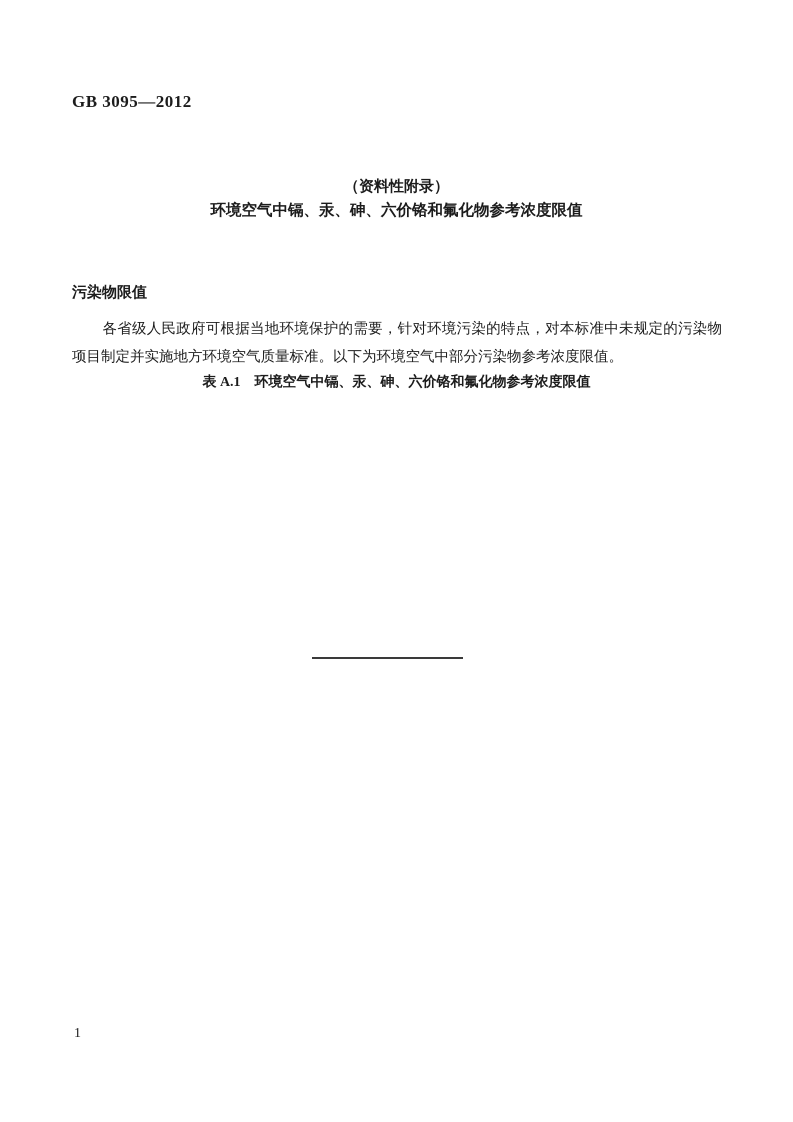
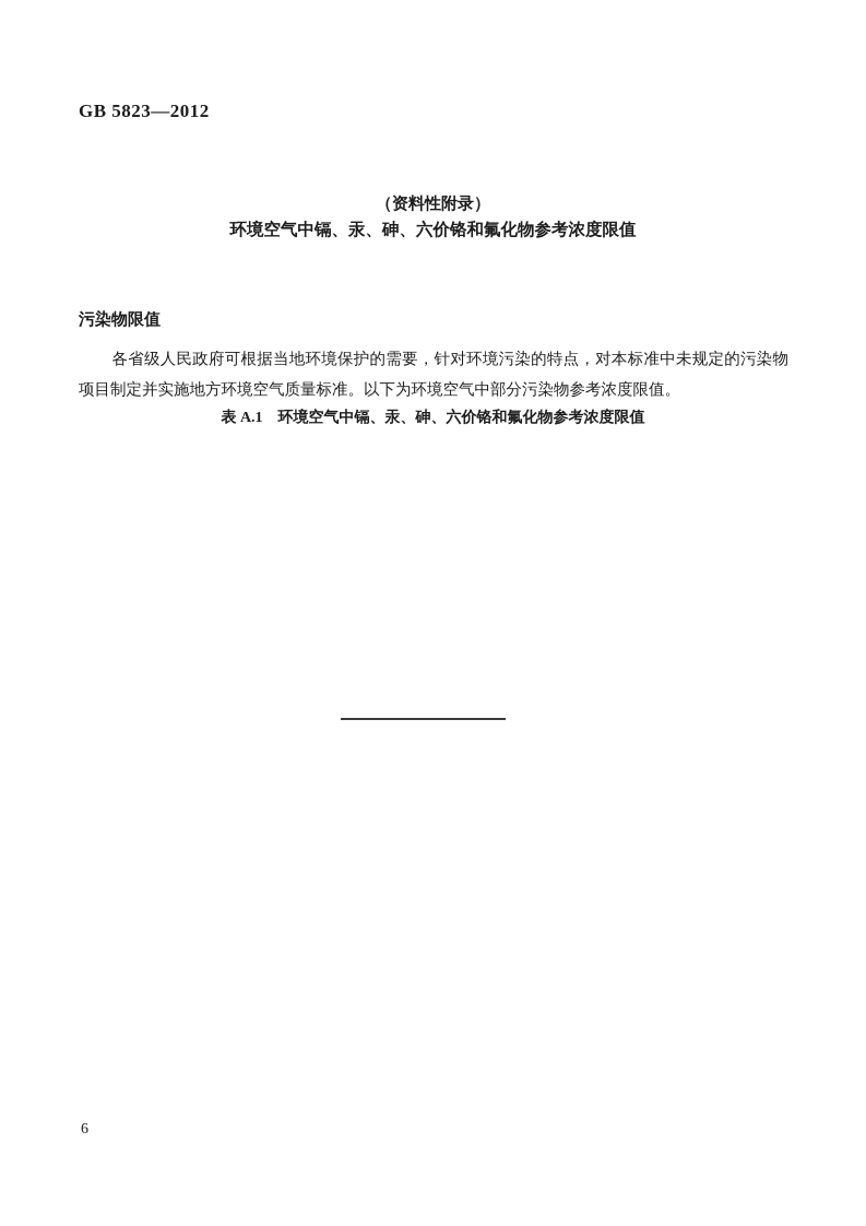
- GB 3095—2012
+ GB 5823—2012
  （资料性附录）
  环境空气中镉、汞、砷、六价铬和氟化物参考浓度限值
  污染物限值
  各省级人民政府可根据当地环境保护的需要，针对环境污染的特点，对本标准中未规定的污染物项目制定并实施地方环境空气质量标准。以下为环境空气中部分污染物参考浓度限值。
  表 A.1 环境空气中镉、汞、砷、六价铬和氟化物参考浓度限值
- 1
+ 6
